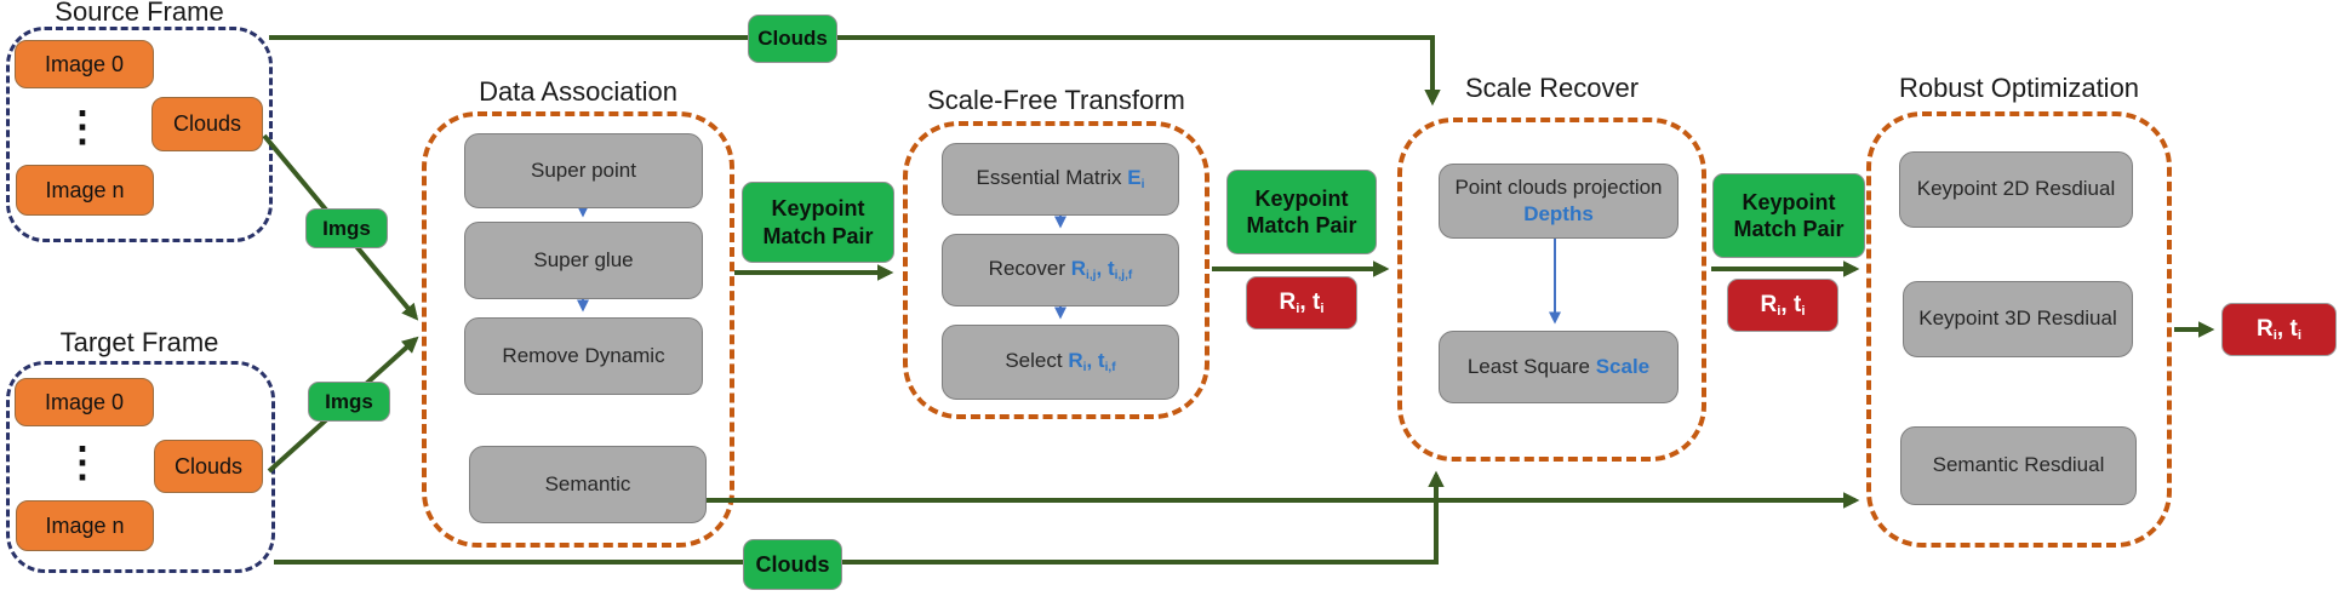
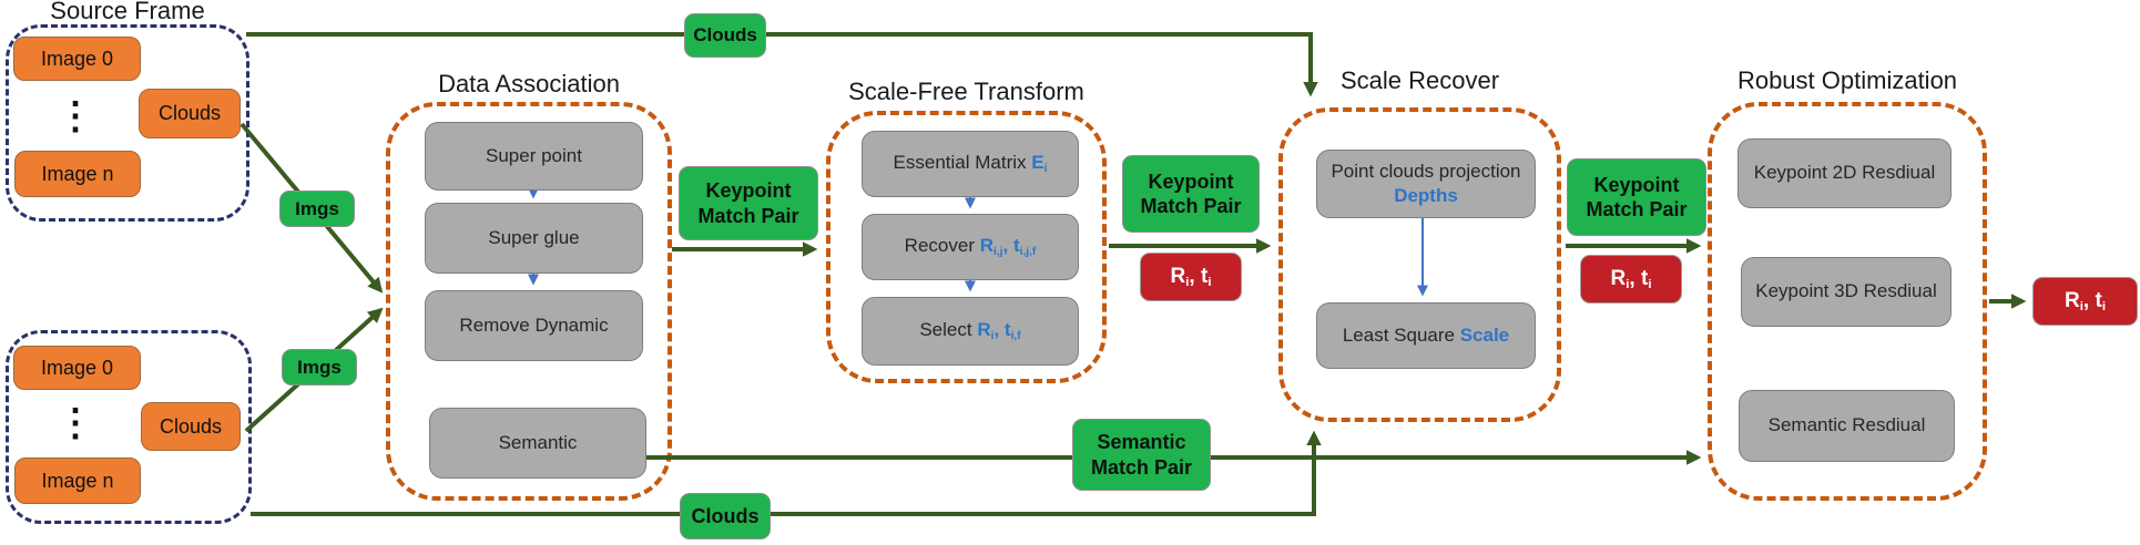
  Source Frame
  Image 0
  ⋮
  Image n
  Clouds
- Target Frame
  Image 0
  ⋮
  Image n
  Clouds
  Clouds
  Imgs
  Imgs
  Clouds
  Keypoint Match Pair
  Keypoint Match Pair
  Keypoint Match Pair
+ Semantic Match Pair
  Ri, ti
  Ri, ti
  Ri, ti
  Data Association
  Super point
  Super glue
  Remove Dynamic
  Semantic
  Scale-Free Transform
  Essential Matrix Ei
  Recover Ri,j, ti,j,f
  Select Ri, ti,f
  Scale Recover
  Point clouds projection Depths
  Least Square Scale
  Robust Optimization
  Keypoint 2D Resdiual
  Keypoint 3D Resdiual
  Semantic Resdiual
